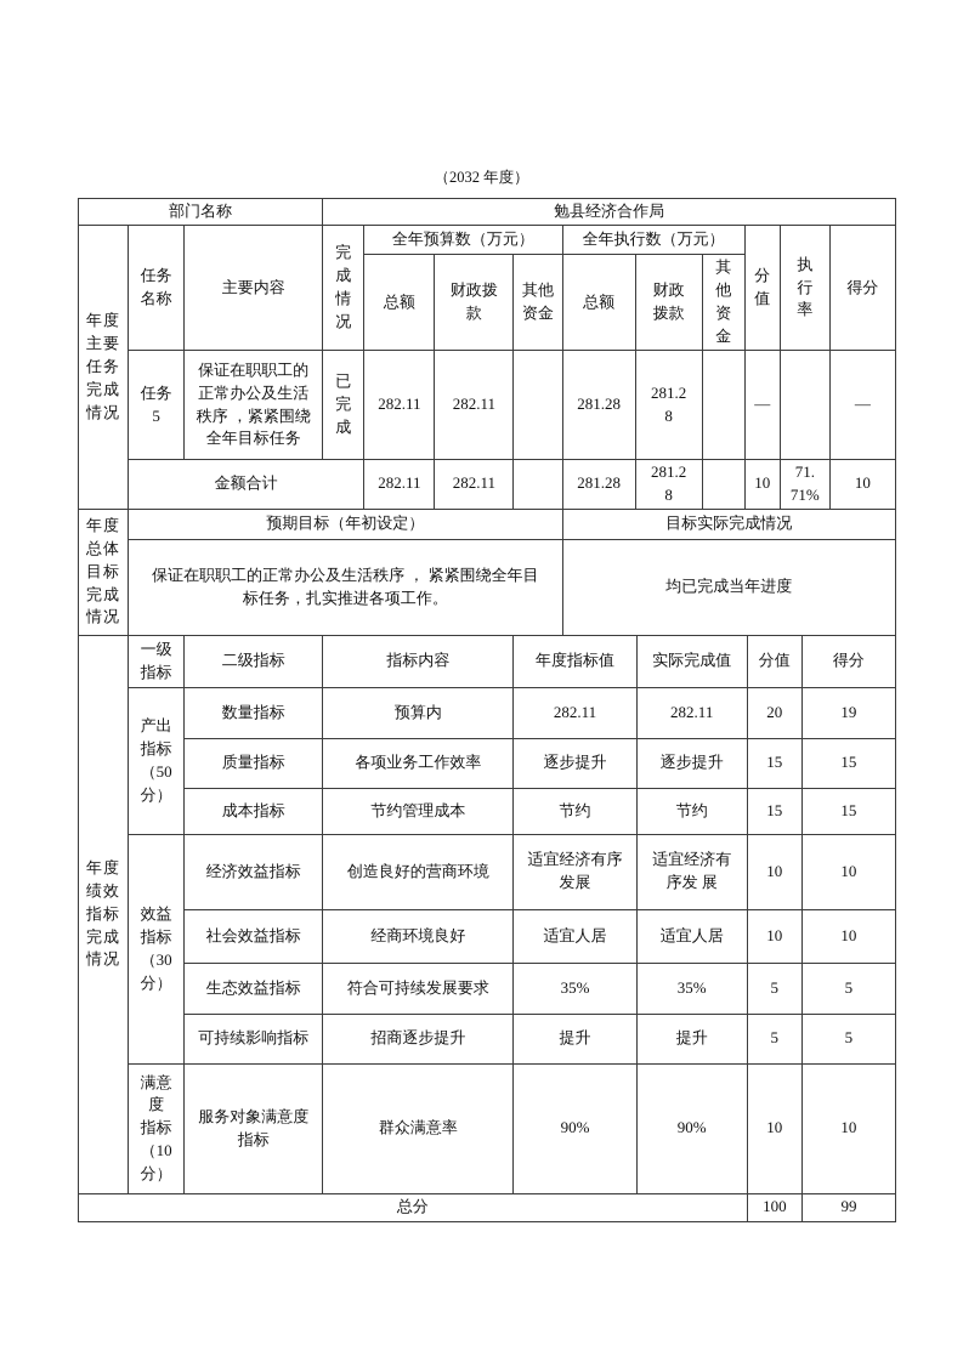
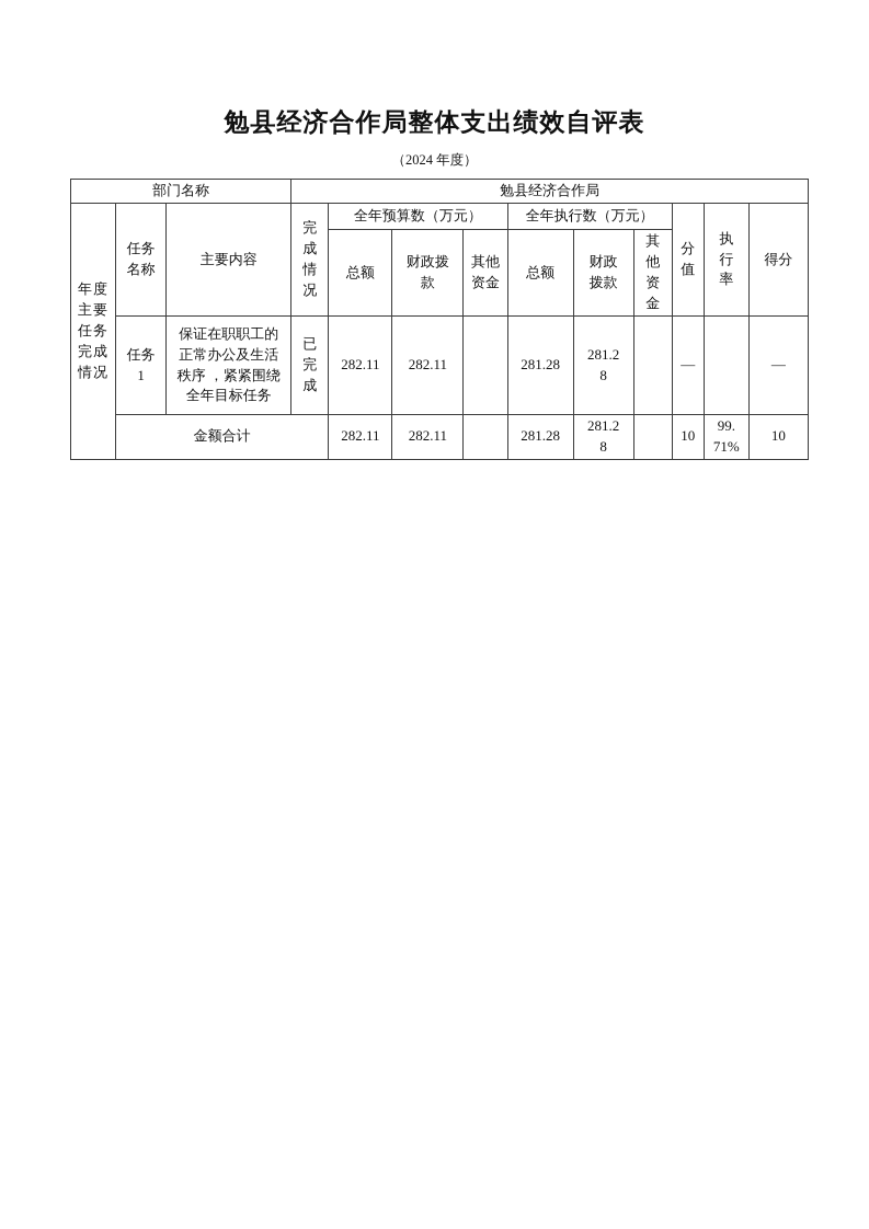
+ 勉县经济合作局整体支出绩效自评表
- （2032 年度）
+ （2024 年度）
  部门名称	勉县经济合作局
  年度 主要 任务 完成 情况	任务 名称	主要内容	完 成 情 况	全年预算数（万元）	全年执行数（万元）	分 值	执 行 率	得分
  总额	财政拨 款	其他 资金	总额	财政 拨款	其 他 资 金
- 任务 5	保证在职职工的 正常办公及生活 秩序 ，紧紧围绕 全年目标任务	已 完 成	282.11	282.11		281.28	281.2 8		—		—
+ 任务 1	保证在职职工的 正常办公及生活 秩序 ，紧紧围绕 全年目标任务	已 完 成	282.11	282.11		281.28	281.2 8		—		—
- 金额合计	282.11	282.11		281.28	281.2 8		10	71. 71%	10
+ 金额合计	282.11	282.11		281.28	281.2 8		10	99. 71%	10
- 年度 总体 目标 完成 情况	预期目标（年初设定）	目标实际完成情况
- 保证在职职工的正常办公及生活秩序 ， 紧紧围绕全年目 标任务，扎实推进各项工作。	均已完成当年进度
- 年度 绩效 指标 完成 情况	一级 指标	二级指标	指标内容	年度指标值	实际完成值	分值	得分
- 产出 指标 （50 分）	数量指标	预算内	282.11	282.11	20	19
- 质量指标	各项业务工作效率	逐步提升	逐步提升	15	15
- 成本指标	节约管理成本	节约	节约	15	15
- 效益 指标 （30 分）	经济效益指标	创造良好的营商环境	适宜经济有序 发展	适宜经济有 序发 展	10	10
- 社会效益指标	经商环境良好	适宜人居	适宜人居	10	10
- 生态效益指标	符合可持续发展要求	35%	35%	5	5
- 可持续影响指标	招商逐步提升	提升	提升	5	5
- 满意 度 指标 （10 分）	服务对象满意度 指标	群众满意率	90%	90%	10	10
- 总分	100	99
